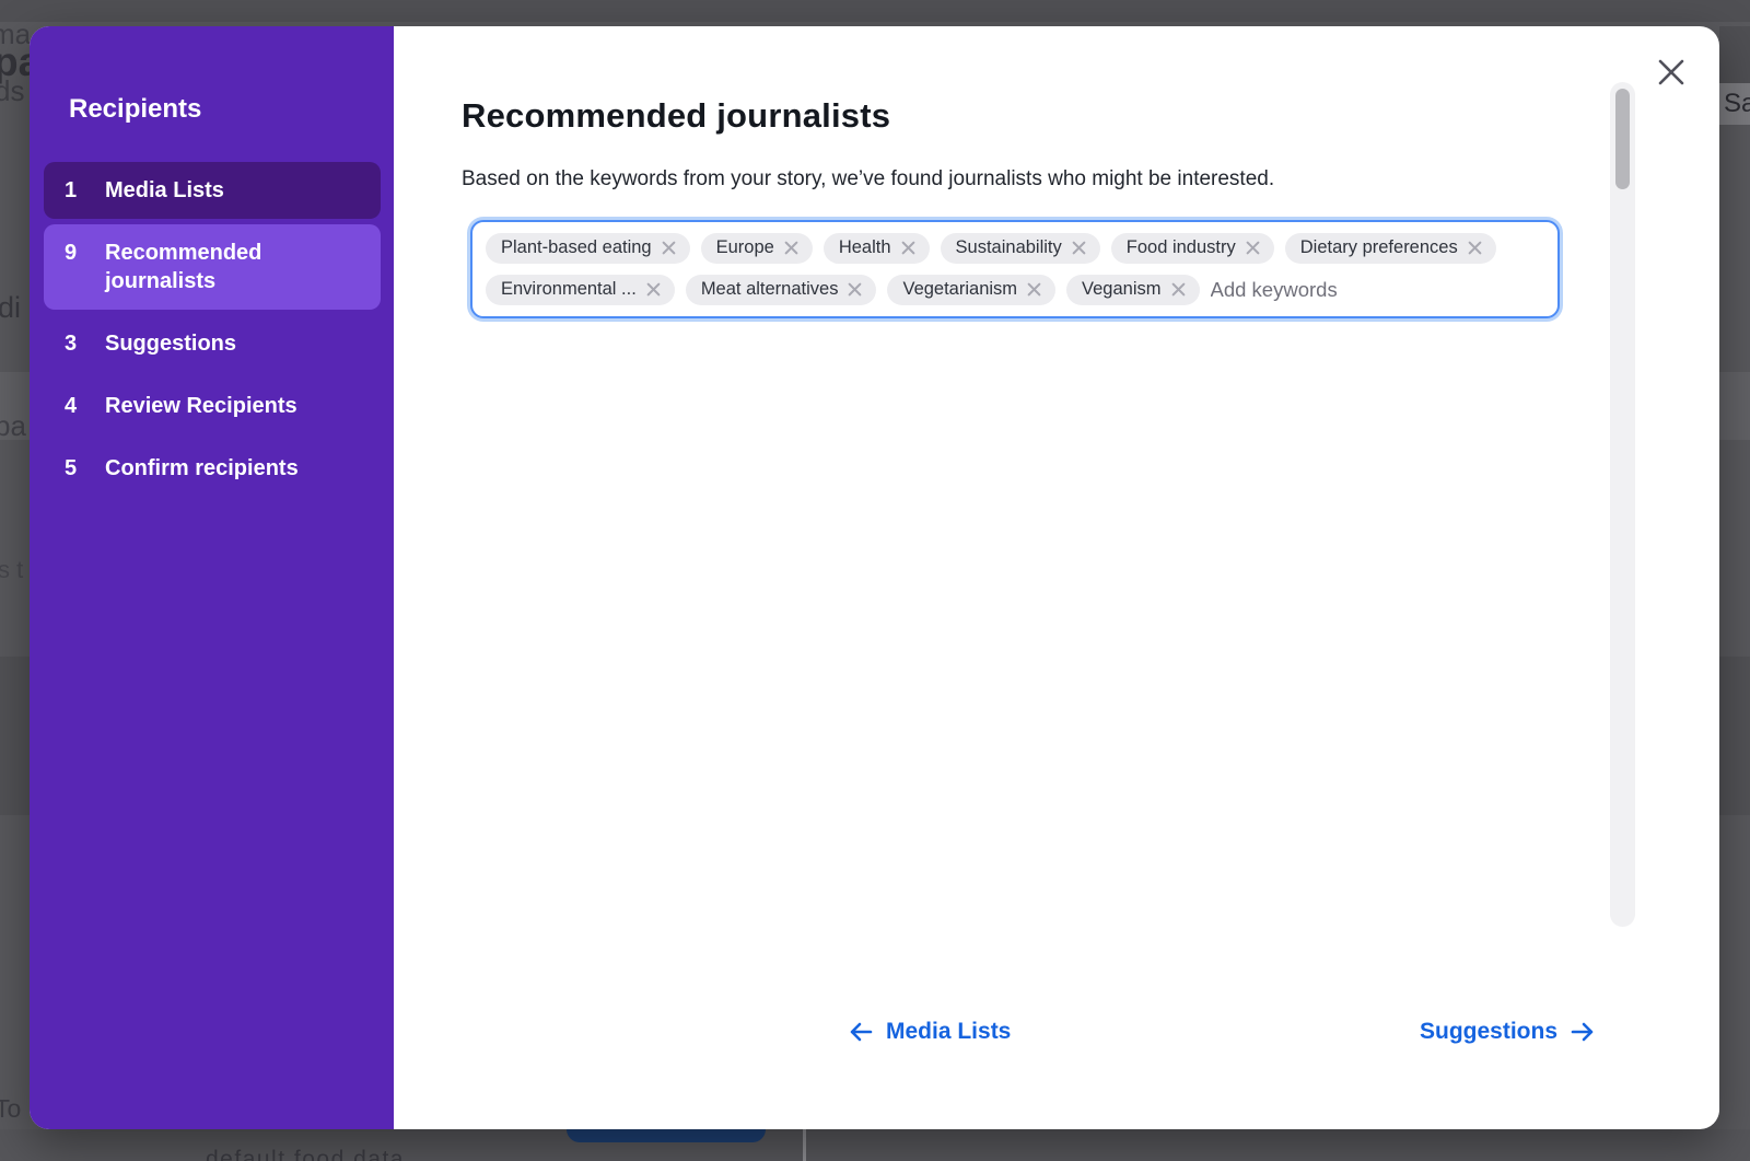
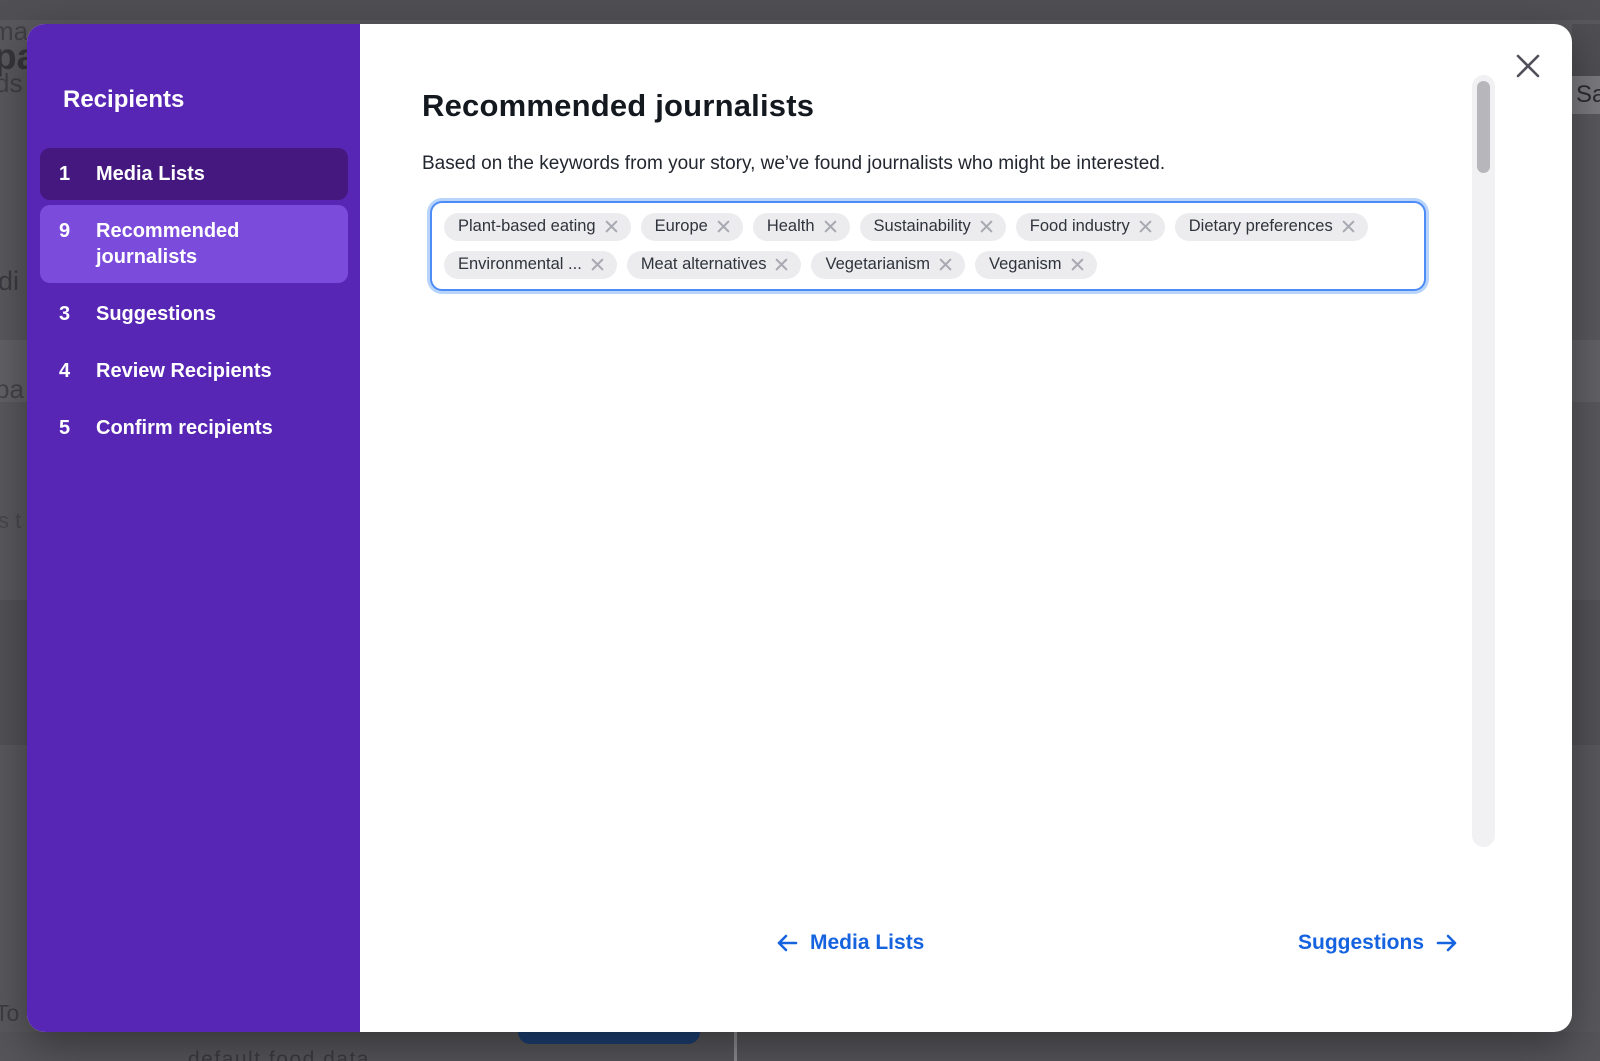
  ma
  ds
  di
  pa
  s t
  To
  Sa
  default food data
  Recipients
  1
  Media Lists
  9
  Recommended journalists
  3
  Suggestions
  4
  Review Recipients
  5
  Confirm recipients
  Recommended journalists
  Based on the keywords from your story, we’ve found journalists who might be interested.
  Plant-based eating
  Europe
  Health
  Sustainability
  Food industry
  Dietary preferences
  Environmental ...
  Meat alternatives
  Vegetarianism
  Veganism
- Add keywords
  Media Lists
  Suggestions
